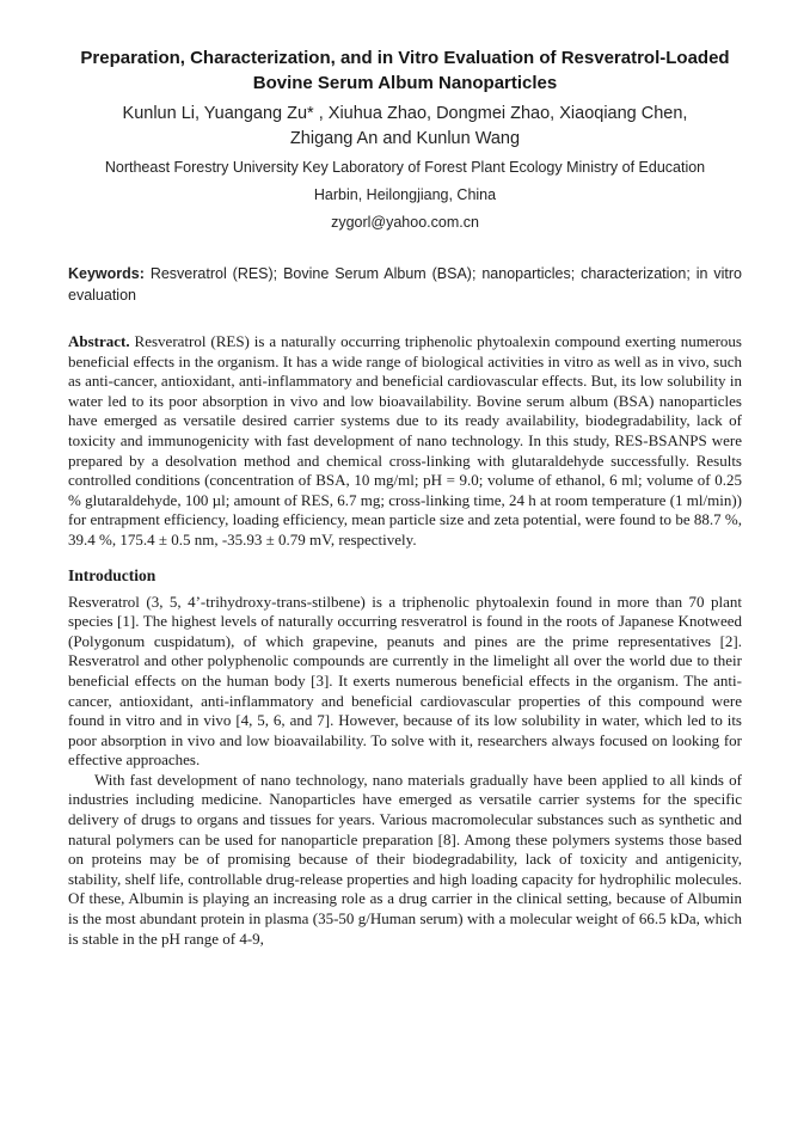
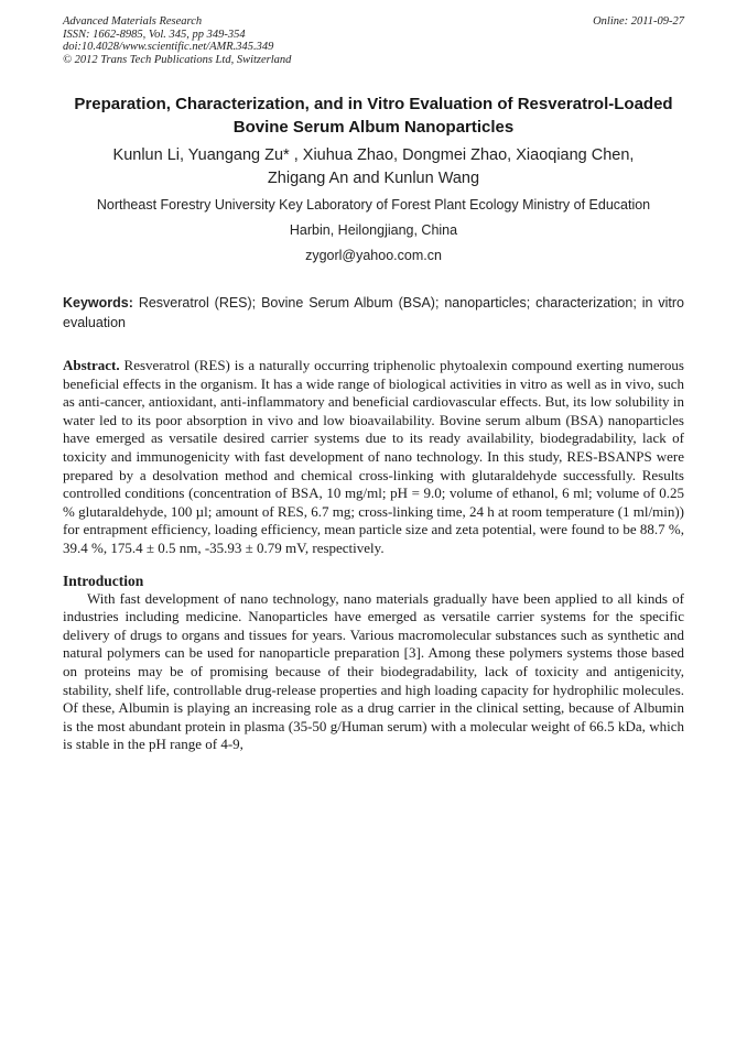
+ Advanced Materials Research
+ ISSN: 1662-8985, Vol. 345, pp 349-354
+ doi:10.4028/www.scientific.net/AMR.345.349
+ © 2012 Trans Tech Publications Ltd, Switzerland
+ Online: 2011-09-27
  Preparation, Characterization, and in Vitro Evaluation of Resveratrol-Loaded Bovine Serum Album Nanoparticles
  Kunlun Li, Yuangang Zu* , Xiuhua Zhao, Dongmei Zhao, Xiaoqiang Chen, Zhigang An and Kunlun Wang
  Northeast Forestry University Key Laboratory of Forest Plant Ecology Ministry of Education
  Harbin, Heilongjiang, China
  zygorl@yahoo.com.cn
  Keywords: Resveratrol (RES); Bovine Serum Album (BSA); nanoparticles; characterization; in vitro evaluation
  Abstract. Resveratrol (RES) is a naturally occurring triphenolic phytoalexin compound exerting numerous beneficial effects in the organism. It has a wide range of biological activities in vitro as well as in vivo, such as anti-cancer, antioxidant, anti-inflammatory and beneficial cardiovascular effects. But, its low solubility in water led to its poor absorption in vivo and low bioavailability. Bovine serum album (BSA) nanoparticles have emerged as versatile desired carrier systems due to its ready availability, biodegradability, lack of toxicity and immunogenicity with fast development of nano technology. In this study, RES-BSANPS were prepared by a desolvation method and chemical cross-linking with glutaraldehyde successfully. Results controlled conditions (concentration of BSA, 10 mg/ml; pH = 9.0; volume of ethanol, 6 ml; volume of 0.25 % glutaraldehyde, 100 µl; amount of RES, 6.7 mg; cross-linking time, 24 h at room temperature (1 ml/min)) for entrapment efficiency, loading efficiency, mean particle size and zeta potential, were found to be 88.7 %, 39.4 %, 175.4 ± 0.5 nm, -35.93 ± 0.79 mV, respectively.
  Introduction
- Resveratrol (3, 5, 4’-trihydroxy-trans-stilbene) is a triphenolic phytoalexin found in more than 70 plant species [1]. The highest levels of naturally occurring resveratrol is found in the roots of Japanese Knotweed (Polygonum cuspidatum), of which grapevine, peanuts and pines are the prime representatives [2]. Resveratrol and other polyphenolic compounds are currently in the limelight all over the world due to their beneficial effects on the human body [3]. It exerts numerous beneficial effects in the organism. The anti-cancer, antioxidant, anti-inflammatory and beneficial cardiovascular properties of this compound were found in vitro and in vivo [4, 5, 6, and 7]. However, because of its low solubility in water, which led to its poor absorption in vivo and low bioavailability. To solve with it, researchers always focused on looking for effective approaches.
- With fast development of nano technology, nano materials gradually have been applied to all kinds of industries including medicine. Nanoparticles have emerged as versatile carrier systems for the specific delivery of drugs to organs and tissues for years. Various macromolecular substances such as synthetic and natural polymers can be used for nanoparticle preparation [8]. Among these polymers systems those based on proteins may be of promising because of their biodegradability, lack of toxicity and antigenicity, stability, shelf life, controllable drug-release properties and high loading capacity for hydrophilic molecules. Of these, Albumin is playing an increasing role as a drug carrier in the clinical setting, because of Albumin is the most abundant protein in plasma (35-50 g/Human serum) with a molecular weight of 66.5 kDa, which is stable in the pH range of 4-9,
+ With fast development of nano technology, nano materials gradually have been applied to all kinds of industries including medicine. Nanoparticles have emerged as versatile carrier systems for the specific delivery of drugs to organs and tissues for years. Various macromolecular substances such as synthetic and natural polymers can be used for nanoparticle preparation [3]. Among these polymers systems those based on proteins may be of promising because of their biodegradability, lack of toxicity and antigenicity, stability, shelf life, controllable drug-release properties and high loading capacity for hydrophilic molecules. Of these, Albumin is playing an increasing role as a drug carrier in the clinical setting, because of Albumin is the most abundant protein in plasma (35-50 g/Human serum) with a molecular weight of 66.5 kDa, which is stable in the pH range of 4-9,
